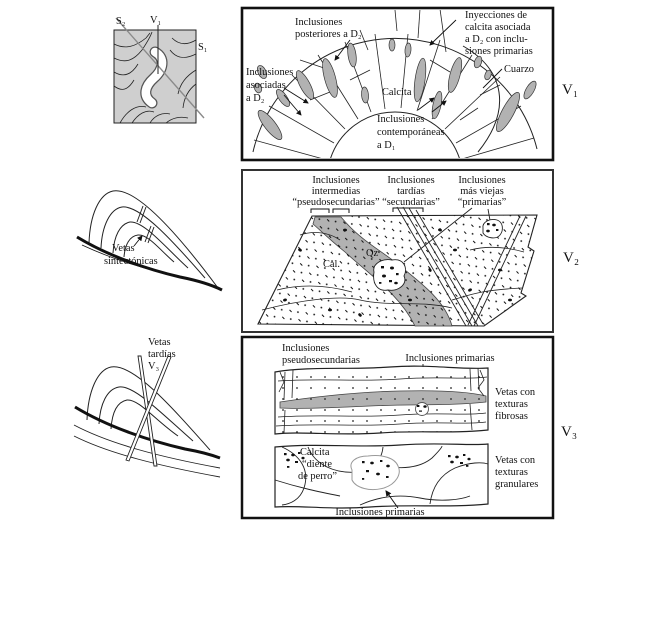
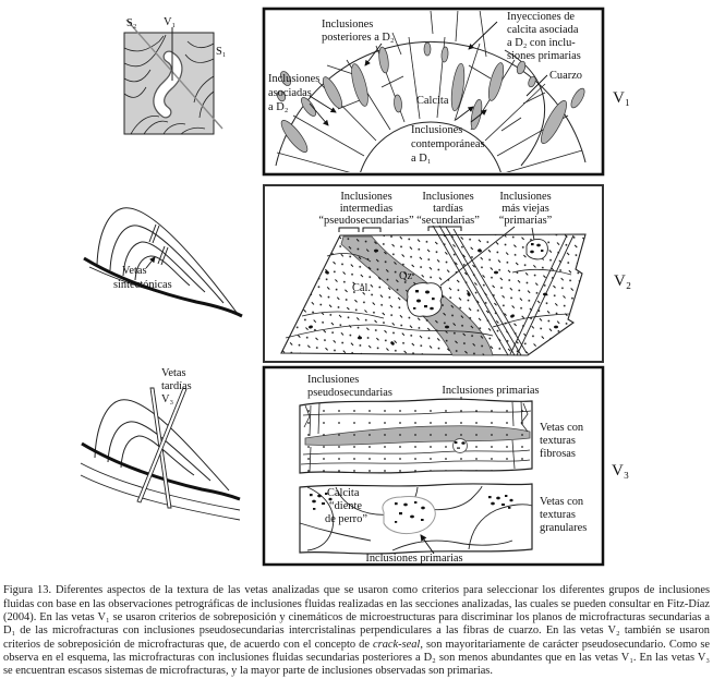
  S₂
  V₁
  S₁
  Inclusiones
  posteriores a D₂
  Inyecciones de
  calcita asociada
  a D₂ con inclu-
  siones primarias
  Inclusiones
  asociadas
  a D₂
  Calcita
  Cuarzo
  Inclusiones
  contemporáneas
  a D₁
  V₁
  Vetas
  sintectónicas
  Inclusiones
  intermedias
  “pseudosecundarias”
  Inclusiones
  tardías
  “secundarias”
  Inclusiones
  más viejas
  “primarias”
  Cal.
  Qz
  V₂
  Vetas
  tardías
  V₃
  Inclusiones
  pseudosecundarias
  Inclusiones primarias
  Vetas con
  texturas
  fibrosas
  Calcita
  “diente
  de perro”
  Vetas con
  texturas
  granulares
  Inclusiones primarias
  V₃
+ Figura 13. Diferentes aspectos de la textura de las vetas analizadas que se usaron como criterios para seleccionar los diferentes grupos de inclusiones fluidas con base en las observaciones petrográficas de inclusiones fluidas realizadas en las secciones analizadas, las cuales se pueden consultar en Fitz-Díaz (2004). En las vetas V₁ se usaron criterios de sobreposición y cinemáticos de microestructuras para discriminar los planos de microfracturas secundarias a D₁ de las microfracturas con inclusiones pseudosecundarias intercristalinas perpendiculares a las fibras de cuarzo. En las vetas V₂ también se usaron criterios de sobreposición de microfracturas que, de acuerdo con el concepto de crack-seal, son mayoritariamente de carácter pseudosecundario. Como se observa en el esquema, las microfracturas con inclusiones fluidas secundarias posteriores a D₂ son menos abundantes que en las vetas V₁. En las vetas V₃ se encuentran escasos sistemas de microfracturas, y la mayor parte de inclusiones observadas son primarias.
